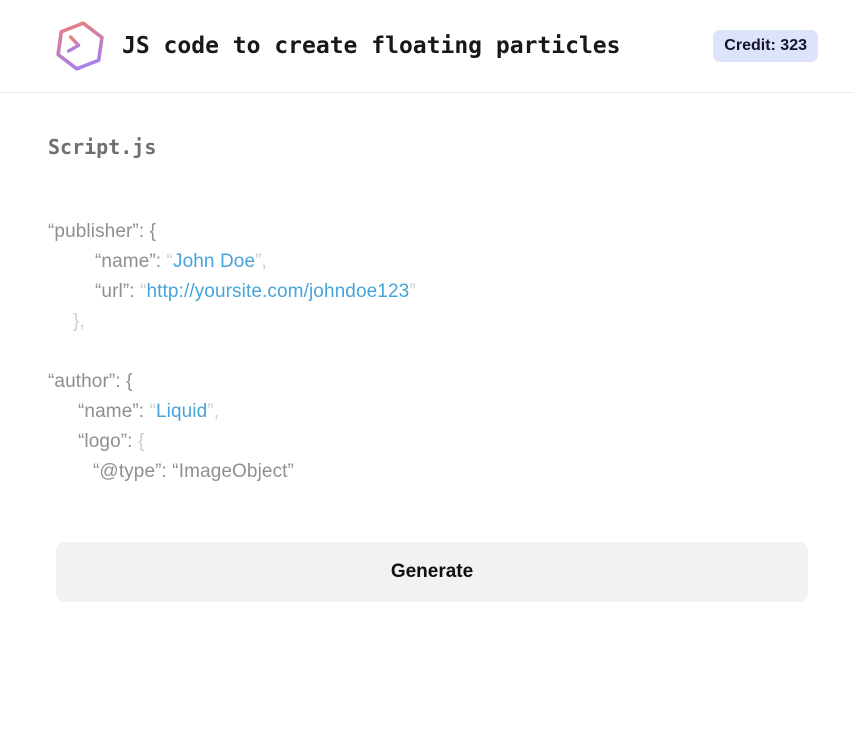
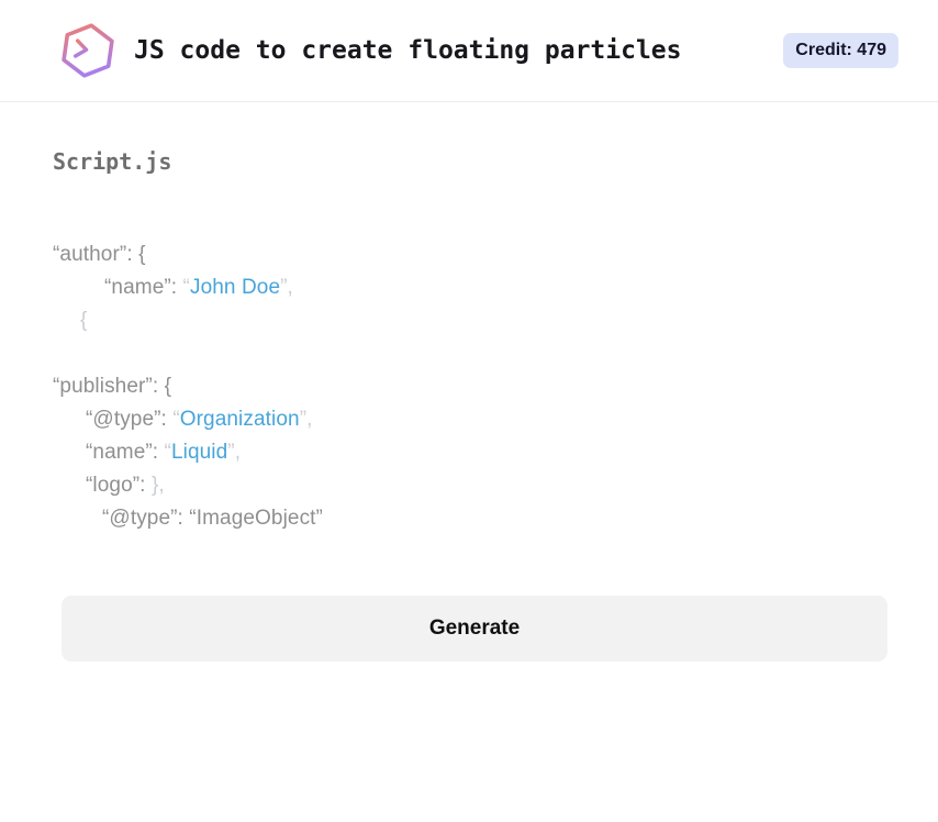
  JS code to create floating particles
- Credit: 323
+ Credit: 479
  Script.js
- “publisher”: {
+ “author”: {
  “name”: “John Doe”,
- “url”: “http://yoursite.com/johndoe123”
- },
+ {
- “author”: {
+ “publisher”: {
+ “@type”: “Organization”,
  “name”: “Liquid”,
- “logo”: {
+ “logo”: },
  “@type”: “ImageObject”
  Generate
